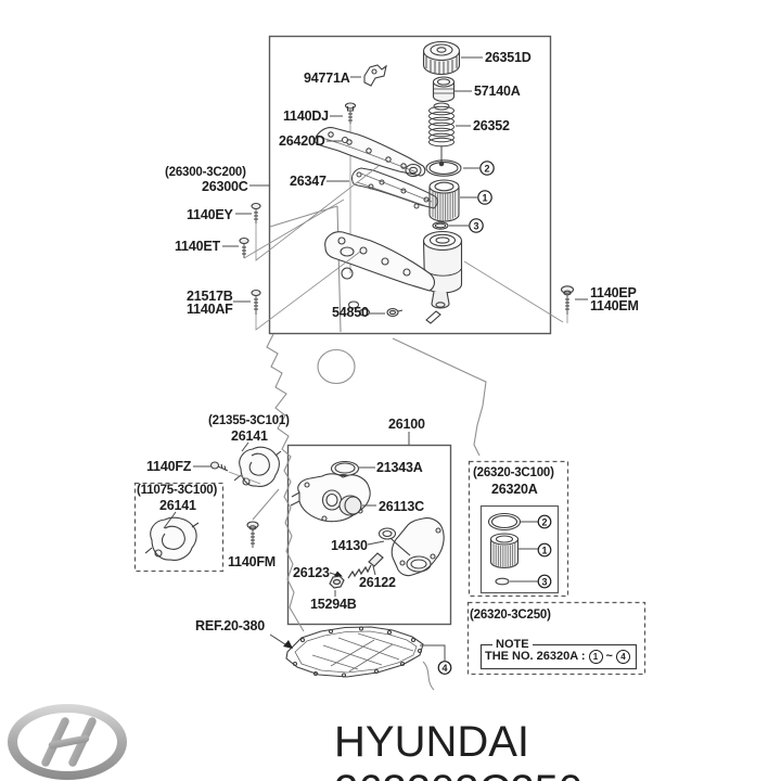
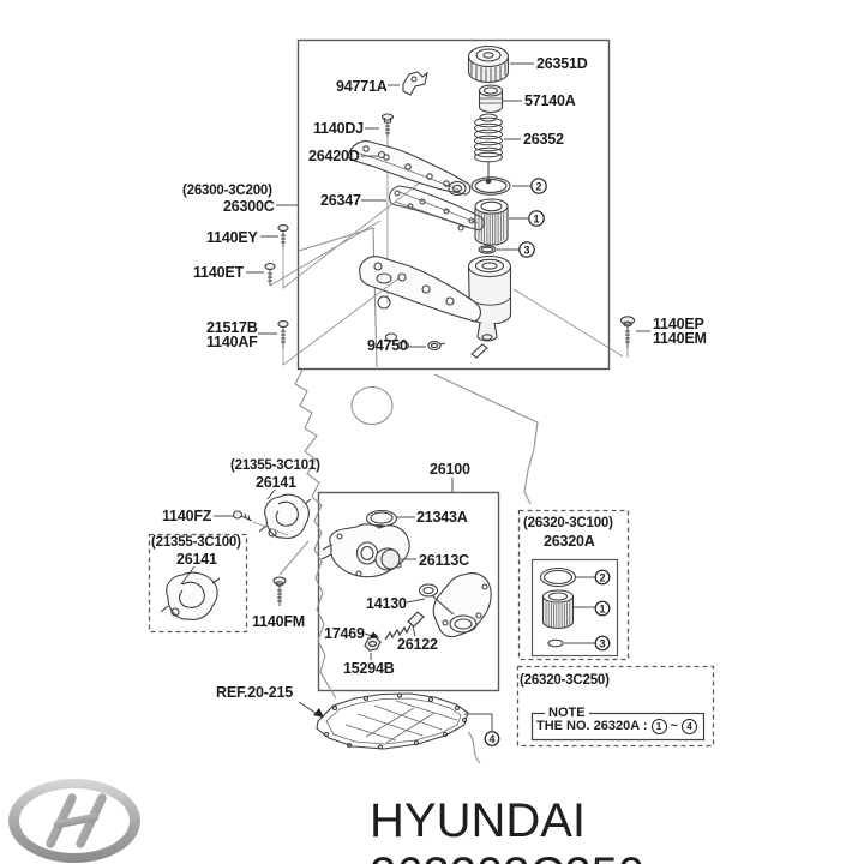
  2
  1
  3
  2
  1
  3
  4
  (26300-3C200)
  26300C
  1140EY
  1140ET
  21517B
  1140AF
  94771A
  1140DJ
  26420D
  26347
  26351D
  57140A
  26352
- 54850
+ 94750
  1140EP
  1140EM
  26100
  (21355-3C101)
  26141
  1140FZ
- (11075-3C100)
+ (21355-3C100)
  26141
  1140FM
  21343A
  26113C
  14130
- 26123
+ 17469
  26122
  15294B
- REF.20-380
+ REF.20-215
  (26320-3C100)
  26320A
  (26320-3C250)
  NOTE
  THE NO. 26320A :
  1
  ~
  4
